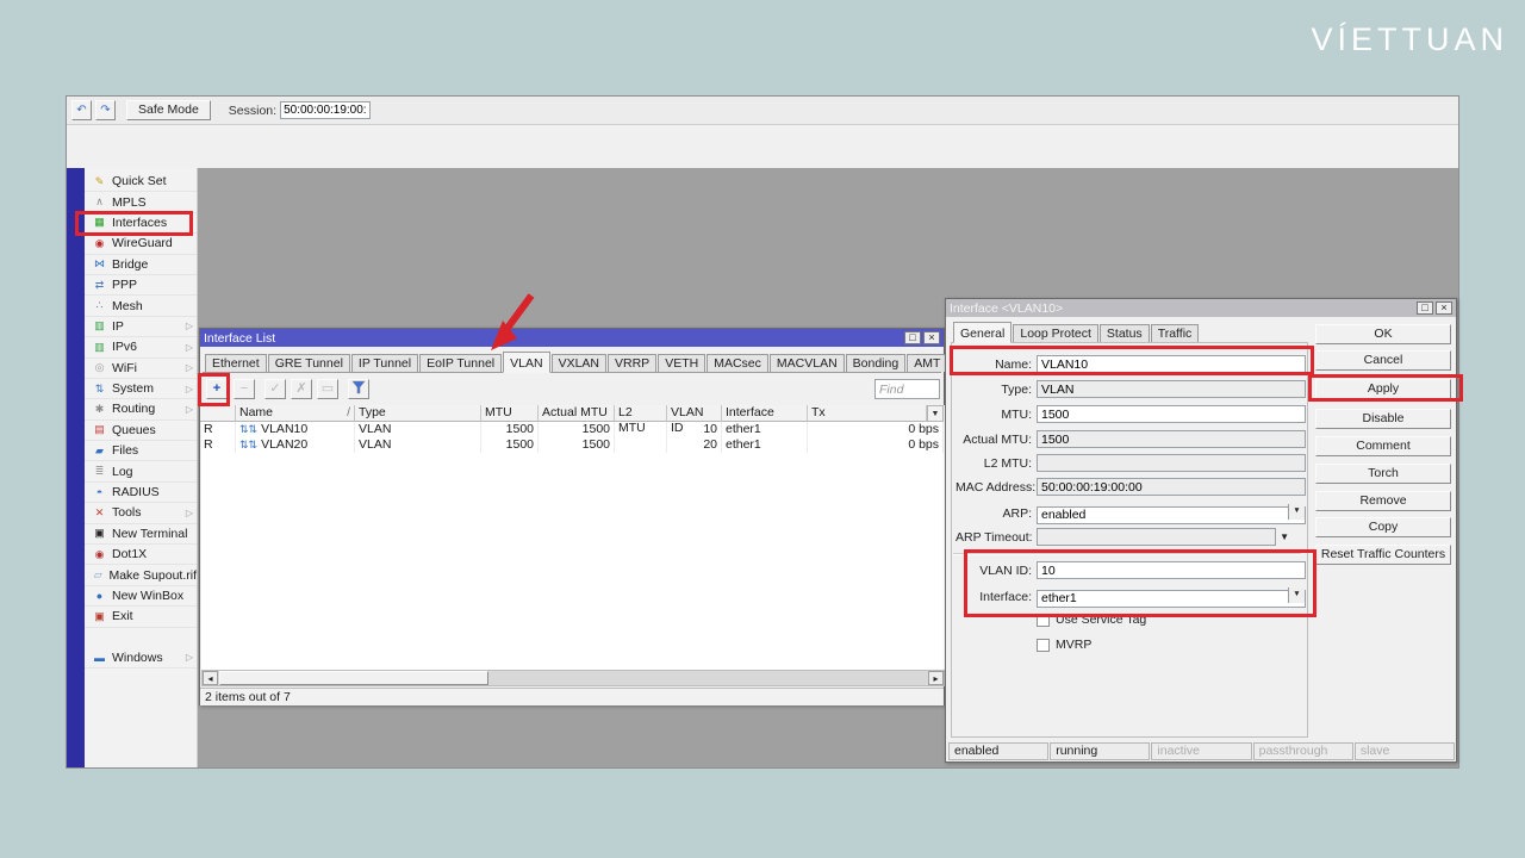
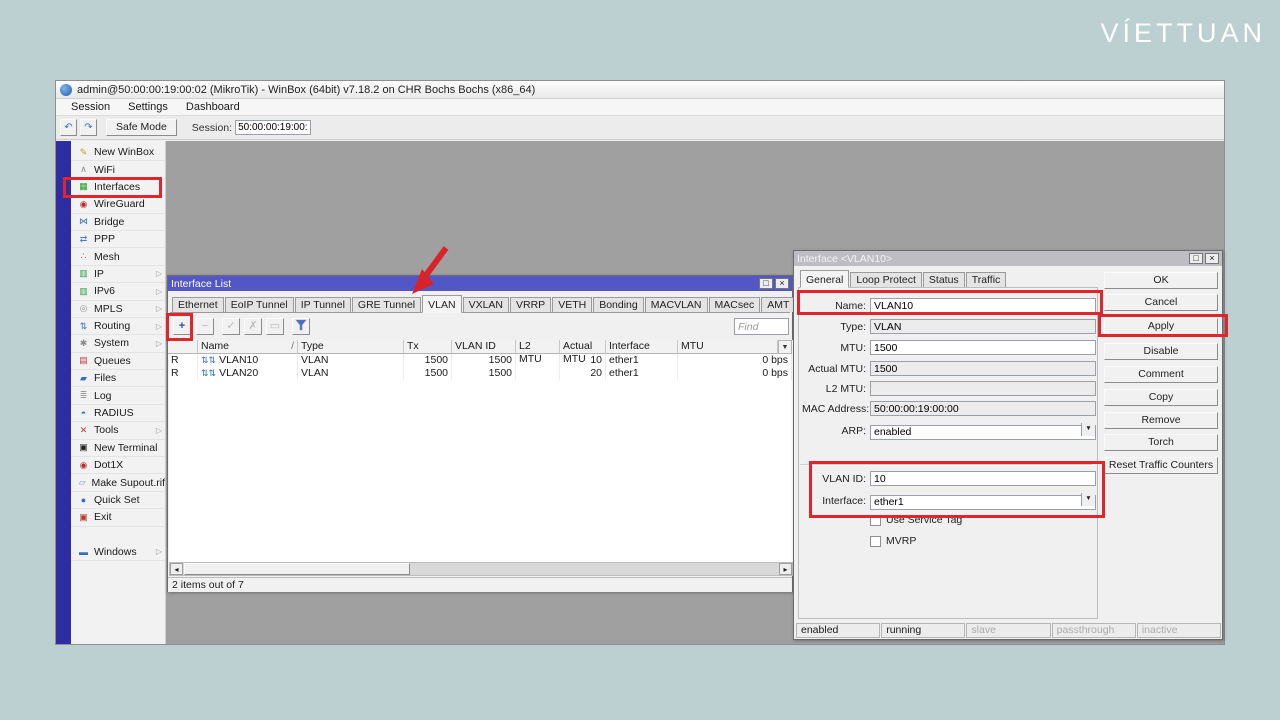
  VÍETTUAN
+ admin@50:00:00:19:00:02 (MikroTik) - WinBox (64bit) v7.18.2 on CHR Bochs Bochs (x86_64)
+ Session
+ Settings
+ Dashboard
  ↶
  ↷
  Safe Mode
  Session:
  50:00:00:19:00:
  ✎
- Quick Set
+ New WinBox
  ∧
- MPLS
+ WiFi
  ▦
  Interfaces
  ◉
  WireGuard
  ⋈
  Bridge
  ⇄
  PPP
  ∴
  Mesh
  ▥
  IP
  ▷
  ▥
  IPv6
  ▷
  ◎
- WiFi
+ MPLS
  ▷
  ⇅
- System
+ Routing
  ▷
  ✱
- Routing
+ System
  ▷
  ▤
  Queues
  ▰
  Files
  ≣
  Log
  ◓
  RADIUS
  ✕
  Tools
  ▷
  ▣
  New Terminal
  ◉
  Dot1X
  ▱
  Make Supout.rif
  ●
- New WinBox
+ Quick Set
  ▣
  Exit
  ▬
  Windows
  ▷
  Interface List
  □
  ×
  Ethernet
- GRE Tunnel
+ EoIP Tunnel
  IP Tunnel
- EoIP Tunnel
+ GRE Tunnel
  VLAN
  VXLAN
  VRRP
  VETH
- MACsec
+ Bonding
  MACVLAN
- Bonding
+ MACsec
  AMT
  +
  −
  ✓
  ✗
  ▭
  Find
  Name
  /
  Type
- MTU
+ Tx
- Actual MTU
+ VLAN ID
  L2 MTU
- VLAN ID
+ Actual MTU
  Interface
- Tx
+ MTU
  R
  ⇅⇅ VLAN10
  VLAN
  1500
  1500
  10
  ether1
  0 bps
  R
  ⇅⇅ VLAN20
  VLAN
  1500
  1500
  20
  ether1
  0 bps
  ◂
  ▸
  2 items out of 7
  Interface <VLAN10>
  □
  ×
  General
  Loop Protect
  Status
  Traffic
  Name:
  VLAN10
  Type:
  VLAN
  MTU:
  1500
  Actual MTU:
  1500
  L2 MTU:
  MAC Address:
  50:00:00:19:00:00
  ARP:
  enabled
- ARP Timeout:
- ▼
  VLAN ID:
  10
  Interface:
  ether1
  Use Service Tag
  MVRP
  OK
  Cancel
  Apply
  Disable
  Comment
- Torch
+ Copy
  Remove
- Copy
+ Torch
  Reset Traffic Counters
  enabled
  running
- inactive
+ slave
  passthrough
- slave
+ inactive
